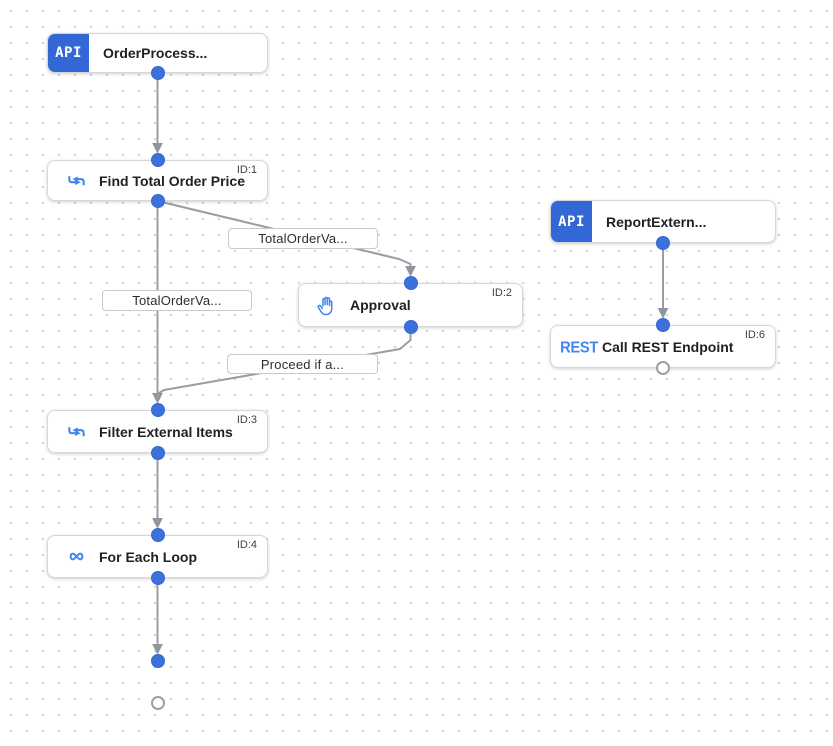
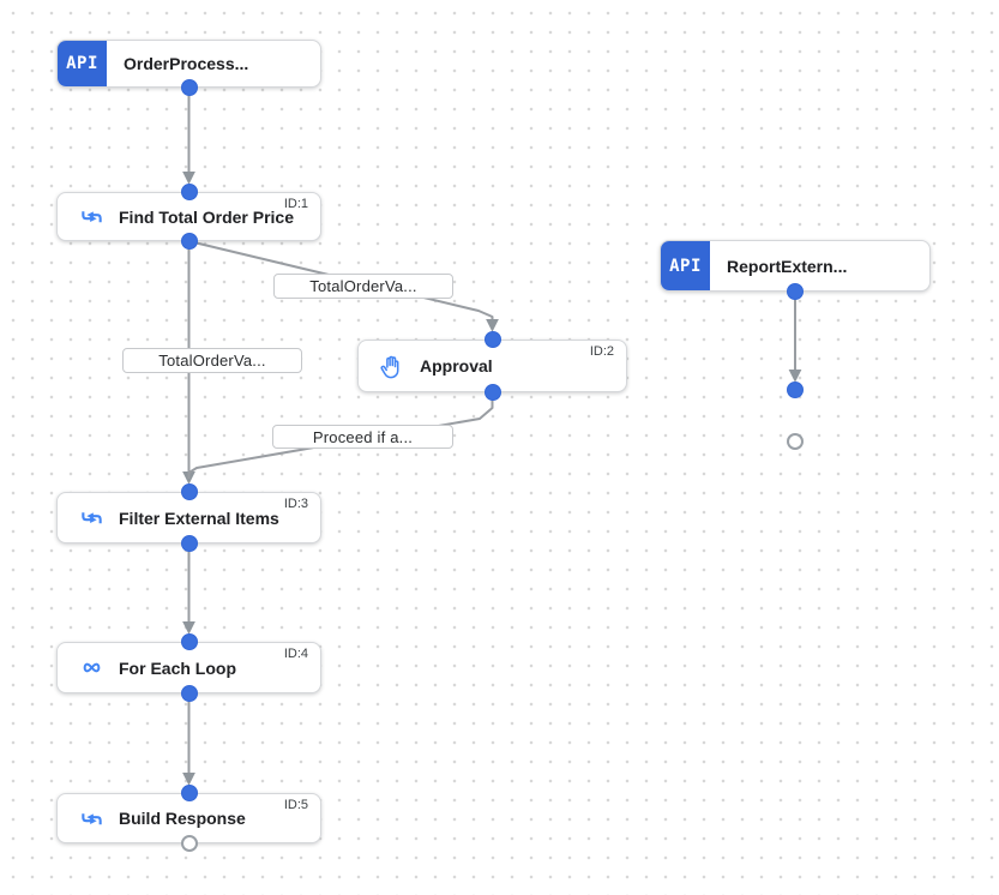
  TotalOrderVa...
  TotalOrderVa...
  Proceed if a...
  API
  OrderProcess...
  Find Total Order Price
  ID:1
  API
  ReportExtern...
  Approval
  ID:2
- REST
- Call REST Endpoint
- ID:6
  Filter External Items
  ID:3
  For Each Loop
  ID:4
+ Build Response
+ ID:5
